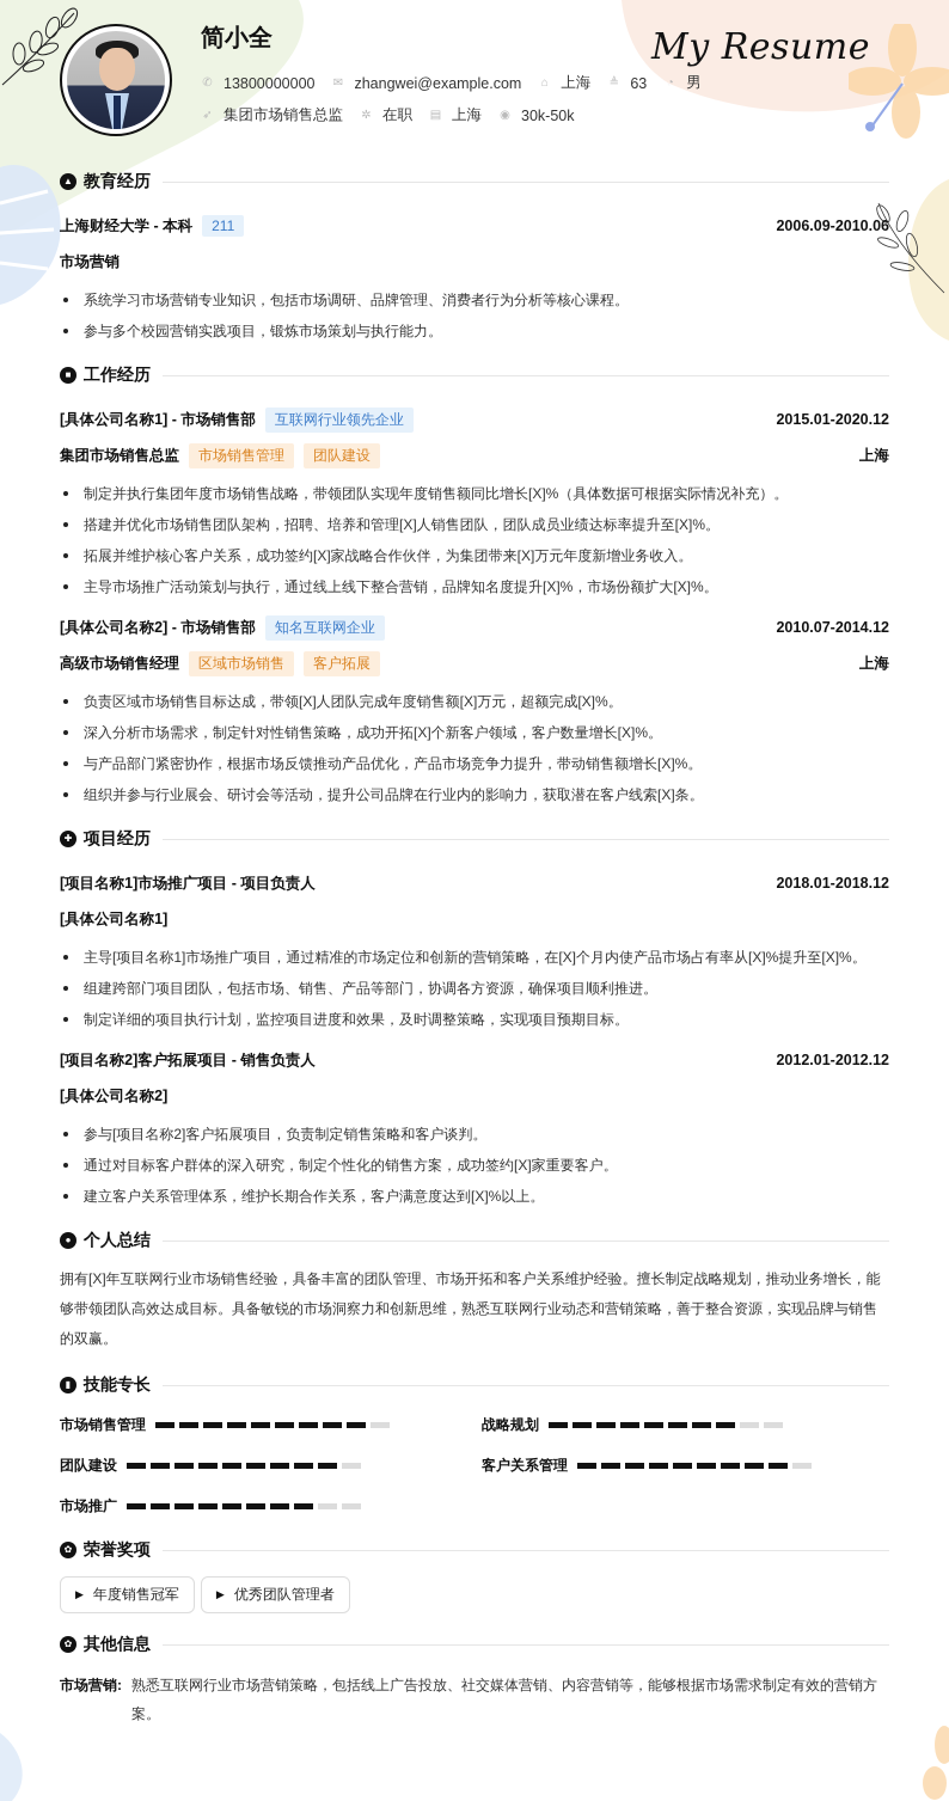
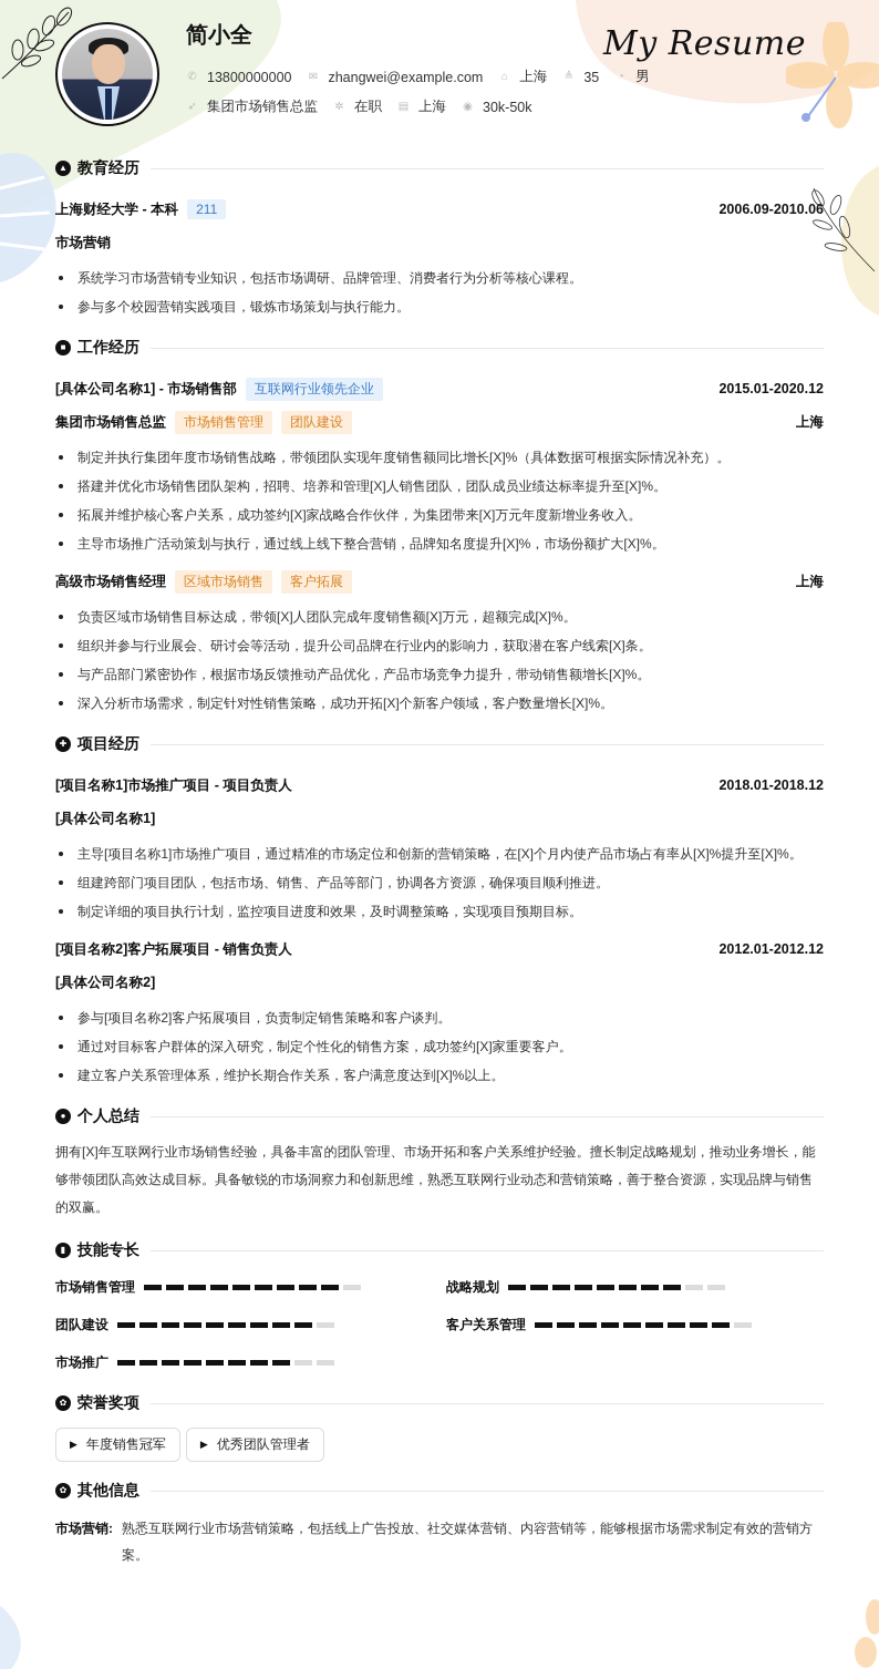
  简小全
  My Resume
  ✆
  13800000000
  ✉
  zhangwei@example.com
  ⌂
  上海
  ≜
- 63
+ 35
  ◔
  男
  ➶
  集团市场销售总监
  ✲
  在职
  ▤
  上海
  ◉
  30k-50k
  ▲
  教育经历
  上海财经大学 - 本科
  211
  2006.09-2010.06
  市场营销
  系统学习市场营销专业知识，包括市场调研、品牌管理、消费者行为分析等核心课程。
  参与多个校园营销实践项目，锻炼市场策划与执行能力。
  ■
  工作经历
  [具体公司名称1] - 市场销售部
  互联网行业领先企业
  2015.01-2020.12
  集团市场销售总监
  市场销售管理
  团队建设
  上海
  制定并执行集团年度市场销售战略，带领团队实现年度销售额同比增长[X]%（具体数据可根据实际情况补充）。
  搭建并优化市场销售团队架构，招聘、培养和管理[X]人销售团队，团队成员业绩达标率提升至[X]%。
  拓展并维护核心客户关系，成功签约[X]家战略合作伙伴，为集团带来[X]万元年度新增业务收入。
  主导市场推广活动策划与执行，通过线上线下整合营销，品牌知名度提升[X]%，市场份额扩大[X]%。
- [具体公司名称2] - 市场销售部
- 知名互联网企业
- 2010.07-2014.12
  高级市场销售经理
  区域市场销售
  客户拓展
  上海
  负责区域市场销售目标达成，带领[X]人团队完成年度销售额[X]万元，超额完成[X]%。
- 深入分析市场需求，制定针对性销售策略，成功开拓[X]个新客户领域，客户数量增长[X]%。
+ 组织并参与行业展会、研讨会等活动，提升公司品牌在行业内的影响力，获取潜在客户线索[X]条。
  与产品部门紧密协作，根据市场反馈推动产品优化，产品市场竞争力提升，带动销售额增长[X]%。
- 组织并参与行业展会、研讨会等活动，提升公司品牌在行业内的影响力，获取潜在客户线索[X]条。
+ 深入分析市场需求，制定针对性销售策略，成功开拓[X]个新客户领域，客户数量增长[X]%。
  ✚
  项目经历
  [项目名称1]市场推广项目 - 项目负责人
  2018.01-2018.12
  [具体公司名称1]
  主导[项目名称1]市场推广项目，通过精准的市场定位和创新的营销策略，在[X]个月内使产品市场占有率从[X]%提升至[X]%。
  组建跨部门项目团队，包括市场、销售、产品等部门，协调各方资源，确保项目顺利推进。
  制定详细的项目执行计划，监控项目进度和效果，及时调整策略，实现项目预期目标。
  [项目名称2]客户拓展项目 - 销售负责人
  2012.01-2012.12
  [具体公司名称2]
  参与[项目名称2]客户拓展项目，负责制定销售策略和客户谈判。
  通过对目标客户群体的深入研究，制定个性化的销售方案，成功签约[X]家重要客户。
  建立客户关系管理体系，维护长期合作关系，客户满意度达到[X]%以上。
  ●
  个人总结
  拥有[X]年互联网行业市场销售经验，具备丰富的团队管理、市场开拓和客户关系维护经验。擅长制定战略规划，推动业务增长，能够带领团队高效达成目标。具备敏锐的市场洞察力和创新思维，熟悉互联网行业动态和营销策略，善于整合资源，实现品牌与销售的双赢。
  ▮
  技能专长
  市场销售管理
  战略规划
  团队建设
  客户关系管理
  市场推广
  ✿
  荣誉奖项
  ▶
  年度销售冠军
  ▶
  优秀团队管理者
  ✿
  其他信息
  市场营销:
  熟悉互联网行业市场营销策略，包括线上广告投放、社交媒体营销、内容营销等，能够根据市场需求制定有效的营销方案。
